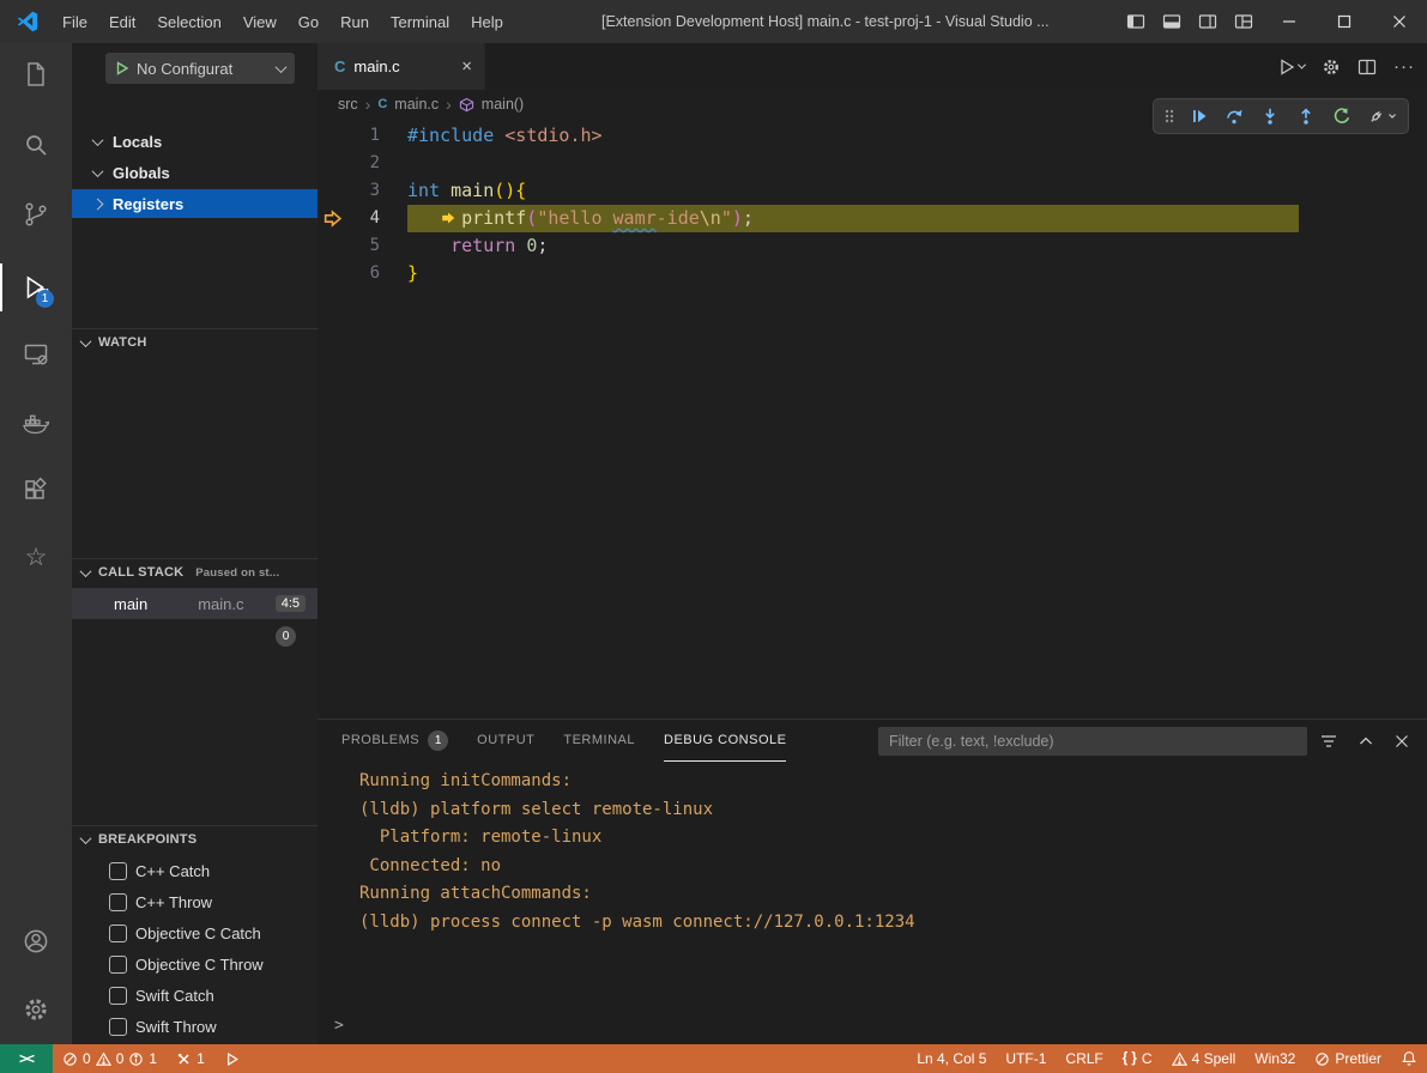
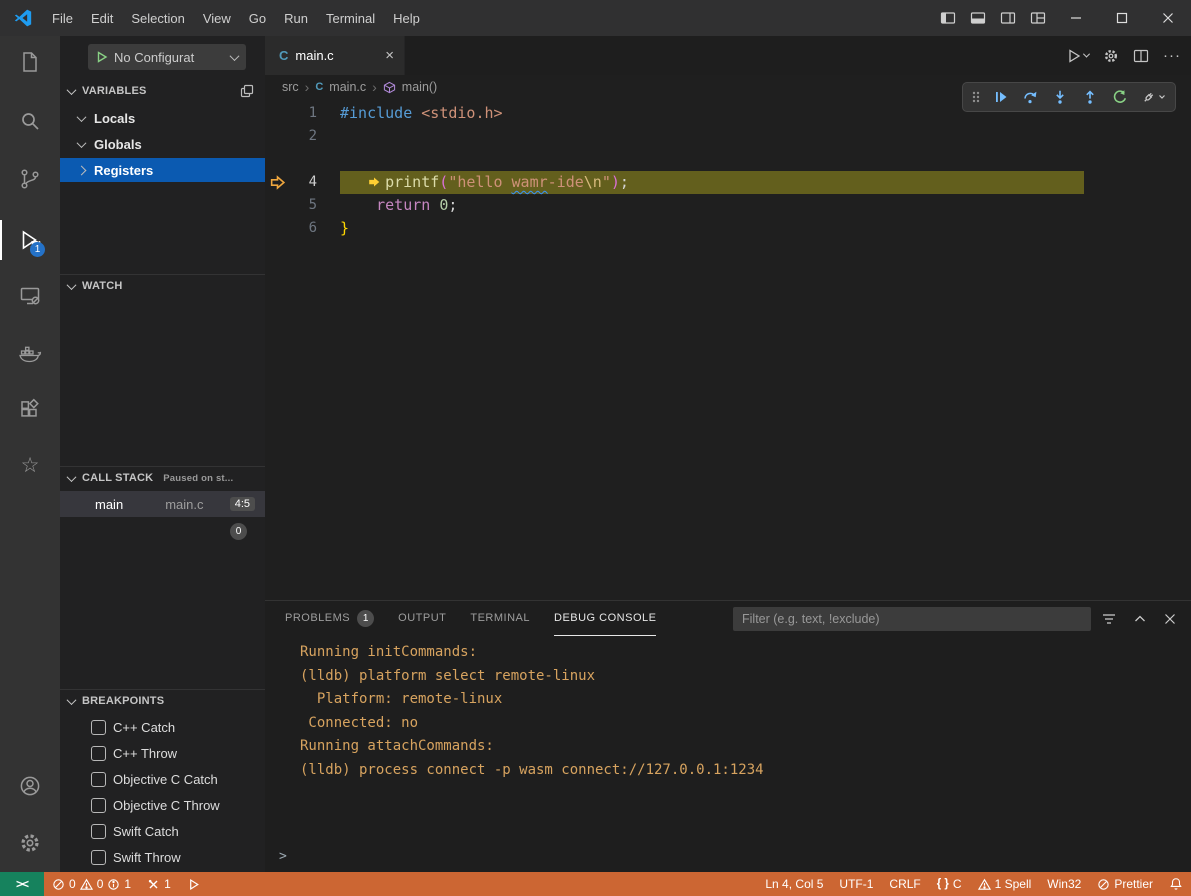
  File
  Edit
  Selection
  View
  Go
  Run
  Terminal
  Help
- [Extension Development Host] main.c - test-proj-1 - Visual Studio ...
  ☆
  1
  No Configurat
+ VARIABLES
  Locals
  Globals
  Registers
  WATCH
  CALL STACK
  Paused on st...
  main
  main.c
  4:5
  0
  BREAKPOINTS
  C++ Catch
  C++ Throw
  Objective C Catch
  Objective C Throw
  Swift Catch
  Swift Throw
  C
  main.c
  ×
  ···
  src
  ›
  C
  main.c
  ›
  main()
  1
  #include <stdio.h>
  2
- 3
- int main(){
  4
  printf("hello wamr-ide\n");
  5
  return 0;
  6
  }
  PROBLEMS
  1
  OUTPUT
  TERMINAL
  DEBUG CONSOLE
  Filter (e.g. text, !exclude)
  Running initCommands:
  (lldb) platform select remote-linux
  Platform: remote-linux
  Connected: no
  Running attachCommands:
  (lldb) process connect -p wasm connect://127.0.0.1:1234
  >
  ><
  0
  0
  1
  1
  Ln 4, Col 5
  UTF-1
  CRLF
  { }
  C
- 4 Spell
+ 1 Spell
  Win32
  Prettier
